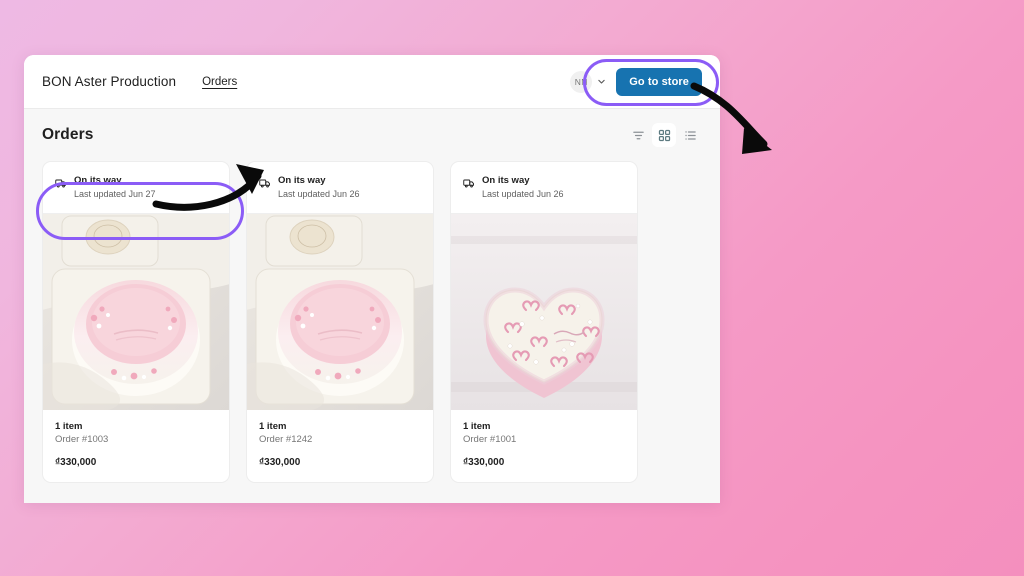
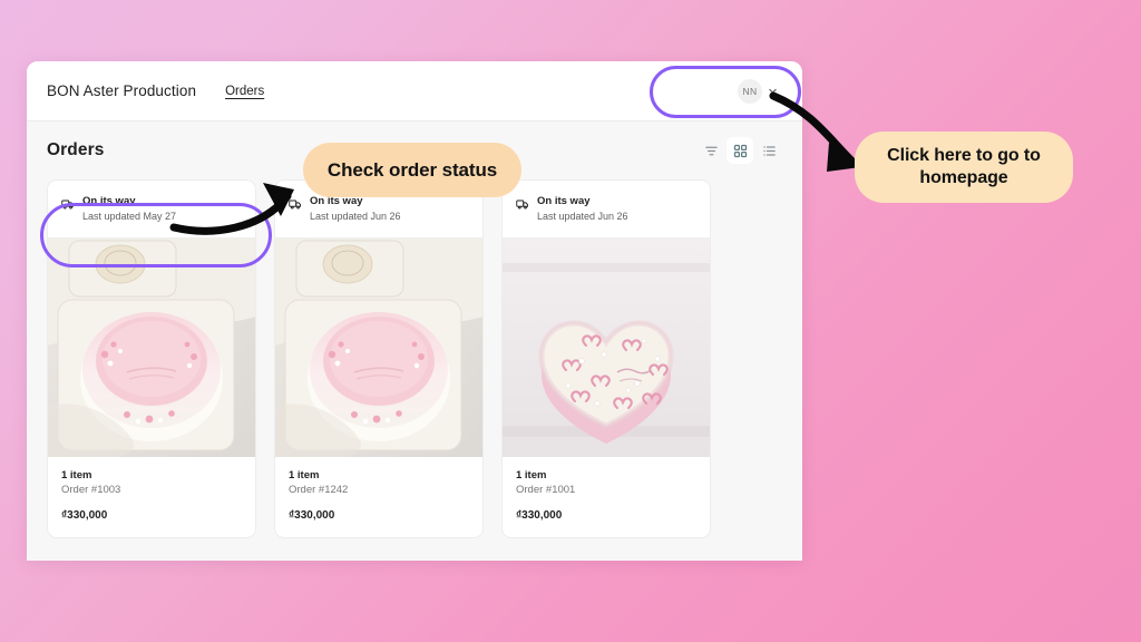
  BON Aster Production
  Orders
  NN
- Go to store
  Orders
  On its way
- Last updated Jun 27
+ Last updated May 27
  1 item
  Order #1003
  ₫330,000
  On its way
  Last updated Jun 26
  1 item
  Order #1242
  ₫330,000
  On its way
  Last updated Jun 26
  1 item
  Order #1001
  ₫330,000
+ Check order status
+ Click here to go to homepage
